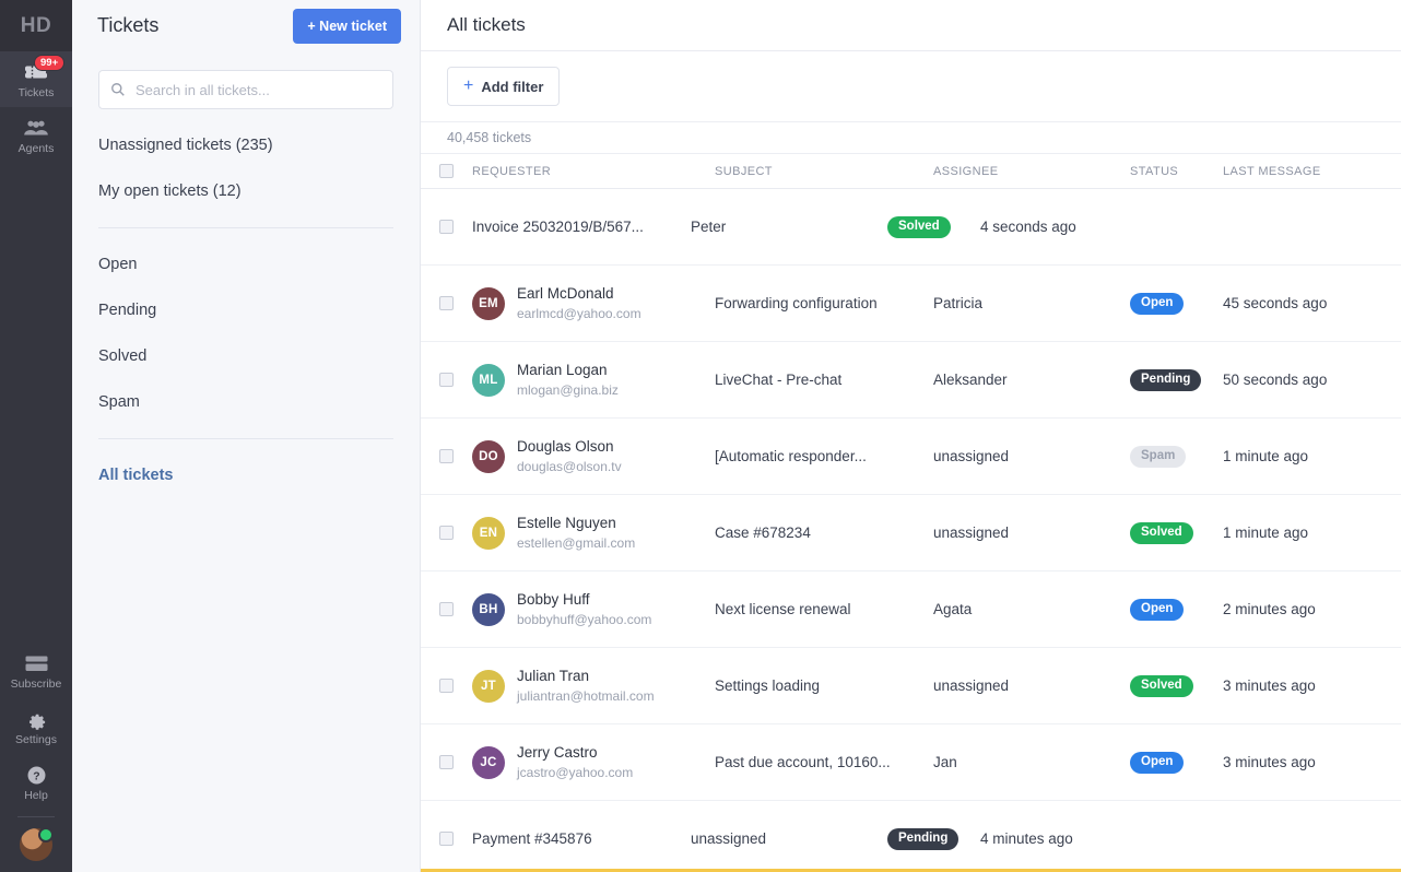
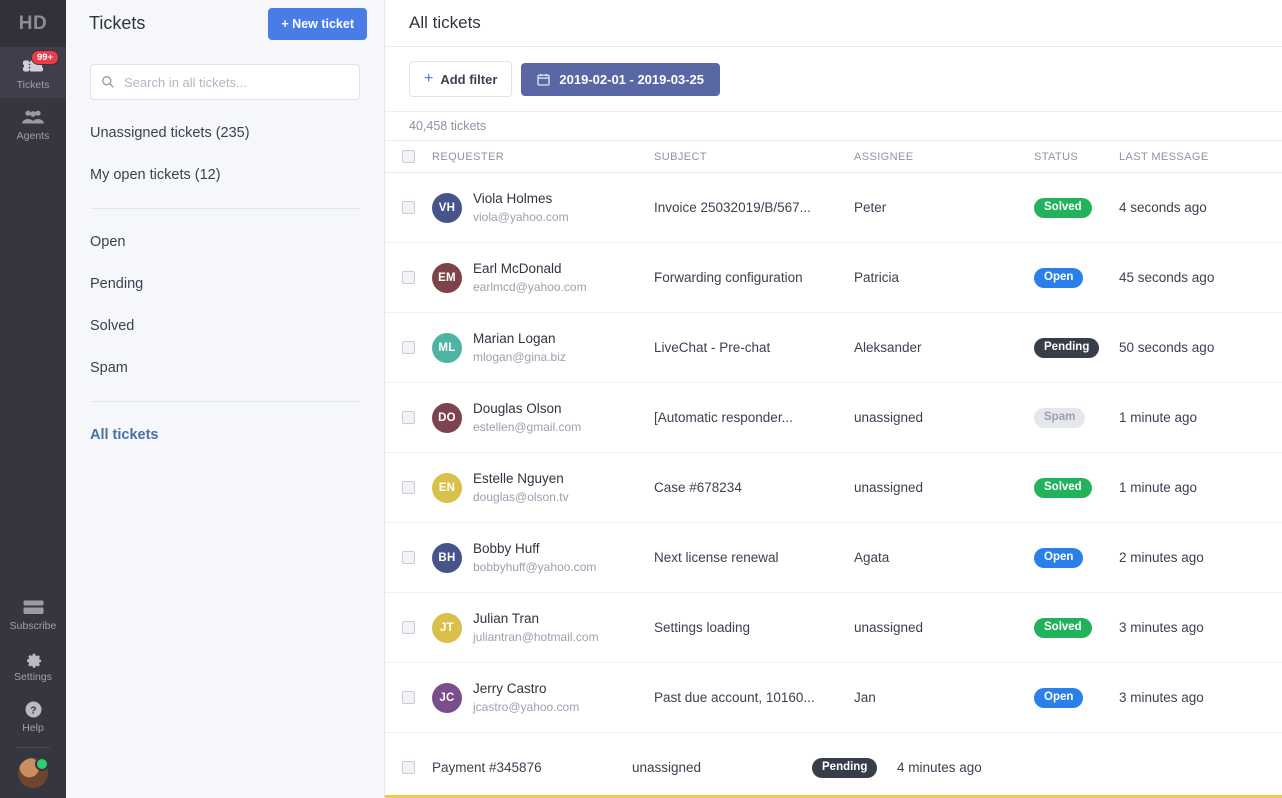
  HD
  99+
  Tickets
  Agents
  Subscribe
  Settings
  ?
  Help
  Tickets
  + New ticket
  Search in all tickets...
  Unassigned tickets (235)
  My open tickets (12)
  Open
  Pending
  Solved
  Spam
  All tickets
  All tickets
  +
  Add filter
+ 2019-02-01 - 2019-03-25
  40,458 tickets
  REQUESTER
  SUBJECT
  ASSIGNEE
  STATUS
  LAST MESSAGE
+ VH
+ Viola Holmes
+ viola@yahoo.com
  Invoice 25032019/B/567...
  Peter
  Solved
  4 seconds ago
  EM
  Earl McDonald
  earlmcd@yahoo.com
  Forwarding configuration
  Patricia
  Open
  45 seconds ago
  ML
  Marian Logan
  mlogan@gina.biz
  LiveChat - Pre-chat
  Aleksander
  Pending
  50 seconds ago
  DO
  Douglas Olson
- douglas@olson.tv
+ estellen@gmail.com
  [Automatic responder...
  unassigned
  Spam
  1 minute ago
  EN
  Estelle Nguyen
- estellen@gmail.com
+ douglas@olson.tv
  Case #678234
  unassigned
  Solved
  1 minute ago
  BH
  Bobby Huff
  bobbyhuff@yahoo.com
  Next license renewal
  Agata
  Open
  2 minutes ago
  JT
  Julian Tran
  juliantran@hotmail.com
  Settings loading
  unassigned
  Solved
  3 minutes ago
  JC
  Jerry Castro
  jcastro@yahoo.com
  Past due account, 10160...
  Jan
  Open
  3 minutes ago
  Payment #345876
  unassigned
  Pending
  4 minutes ago
